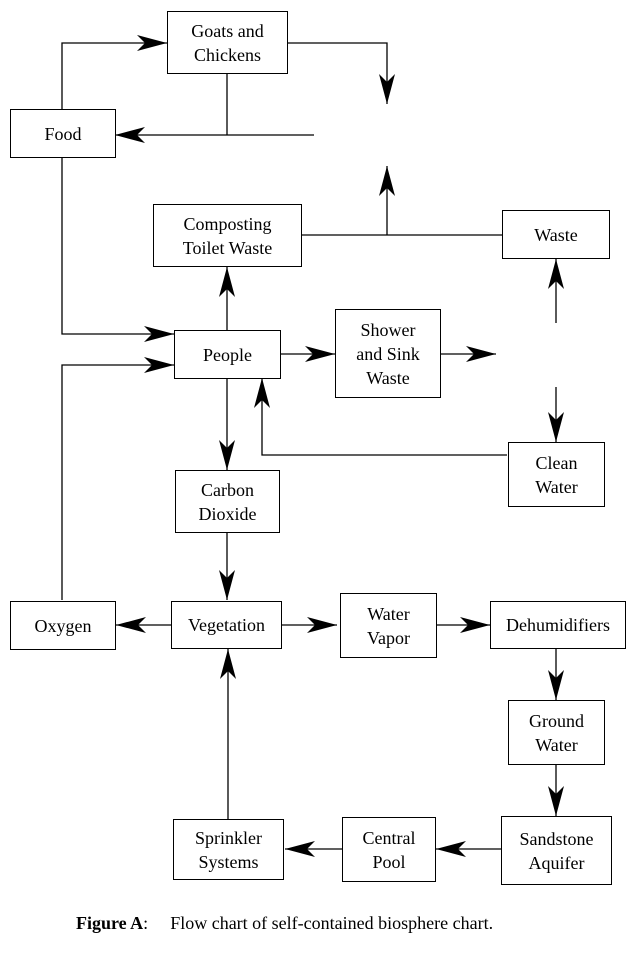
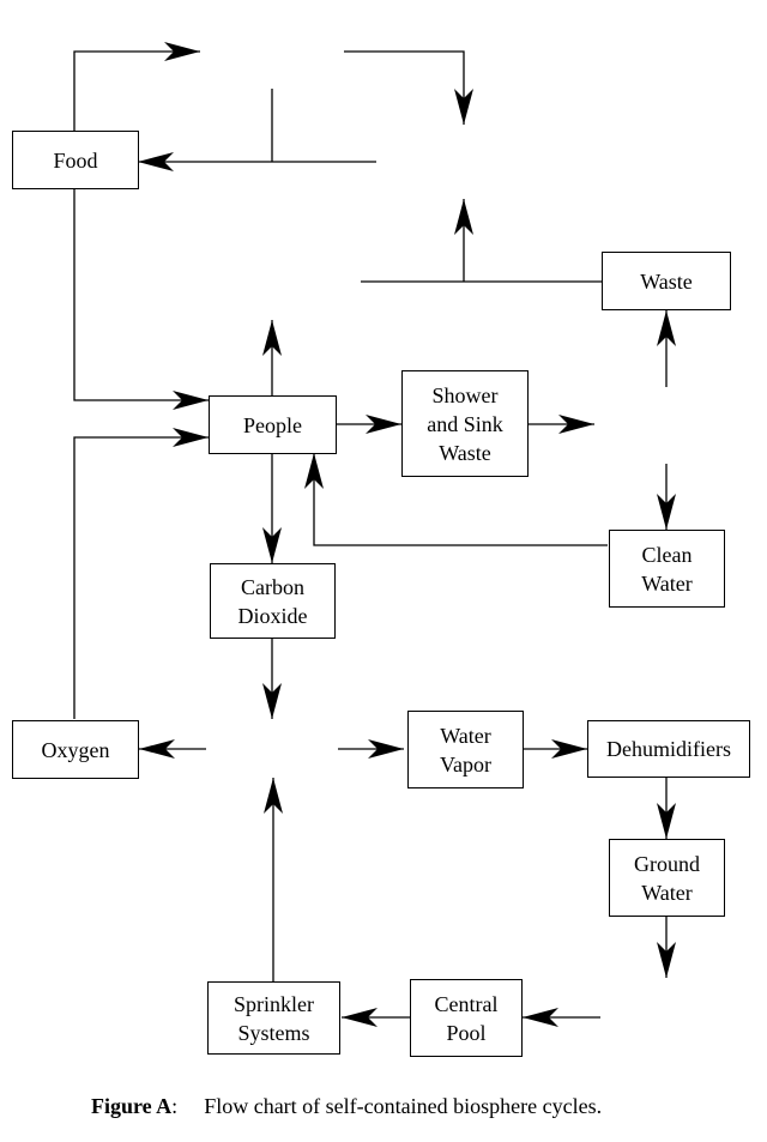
- Goats and
- Chickens
  Food
- Composting
- Toilet Waste
  Waste
  People
  Shower
  and Sink
  Waste
  Clean
  Water
  Carbon
  Dioxide
  Oxygen
- Vegetation
  Water
  Vapor
  Dehumidifiers
  Ground
  Water
- Sandstone
- Aquifer
  Central
  Pool
  Sprinkler
  Systems
- Figure A: Flow chart of self-contained biosphere chart.
+ Figure A: Flow chart of self-contained biosphere cycles.
